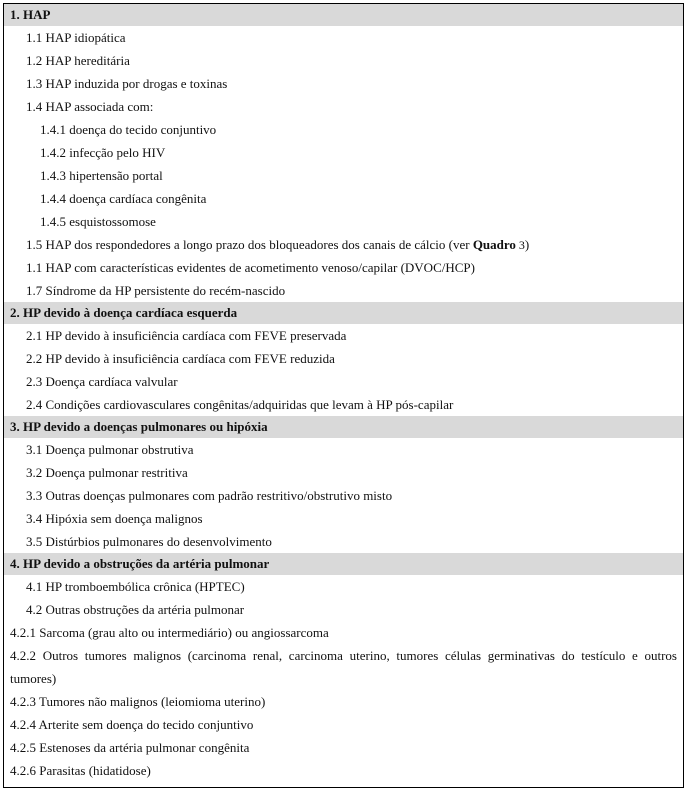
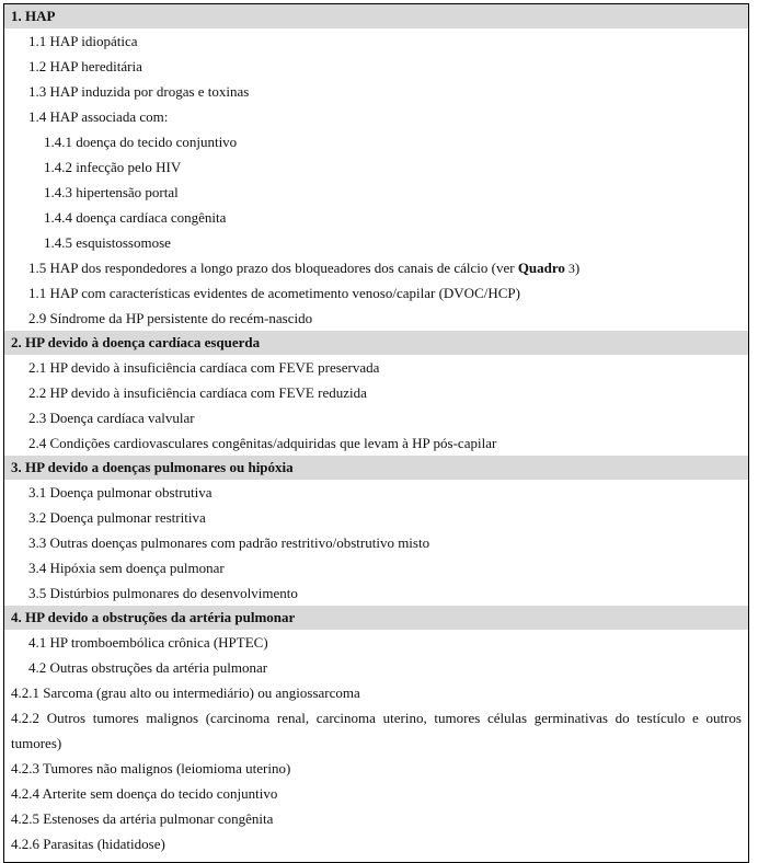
  1. HAP
  1.1 HAP idiopática
  1.2 HAP hereditária
  1.3 HAP induzida por drogas e toxinas
  1.4 HAP associada com:
  1.4.1 doença do tecido conjuntivo
  1.4.2 infecção pelo HIV
  1.4.3 hipertensão portal
  1.4.4 doença cardíaca congênita
  1.4.5 esquistossomose
  1.5 HAP dos respondedores a longo prazo dos bloqueadores dos canais de cálcio (ver Quadro 3)
  1.1 HAP com características evidentes de acometimento venoso/capilar (DVOC/HCP)
- 1.7 Síndrome da HP persistente do recém-nascido
+ 2.9 Síndrome da HP persistente do recém-nascido
  2. HP devido à doença cardíaca esquerda
  2.1 HP devido à insuficiência cardíaca com FEVE preservada
  2.2 HP devido à insuficiência cardíaca com FEVE reduzida
  2.3 Doença cardíaca valvular
  2.4 Condições cardiovasculares congênitas/adquiridas que levam à HP pós-capilar
  3. HP devido a doenças pulmonares ou hipóxia
  3.1 Doença pulmonar obstrutiva
  3.2 Doença pulmonar restritiva
  3.3 Outras doenças pulmonares com padrão restritivo/obstrutivo misto
- 3.4 Hipóxia sem doença malignos
+ 3.4 Hipóxia sem doença pulmonar
  3.5 Distúrbios pulmonares do desenvolvimento
  4. HP devido a obstruções da artéria pulmonar
  4.1 HP tromboembólica crônica (HPTEC)
  4.2 Outras obstruções da artéria pulmonar
  4.2.1 Sarcoma (grau alto ou intermediário) ou angiossarcoma
  4.2.2 Outros tumores malignos (carcinoma renal, carcinoma uterino, tumores células germinativas do testículo e outros tumores)
  4.2.3 Tumores não malignos (leiomioma uterino)
  4.2.4 Arterite sem doença do tecido conjuntivo
  4.2.5 Estenoses da artéria pulmonar congênita
  4.2.6 Parasitas (hidatidose)
